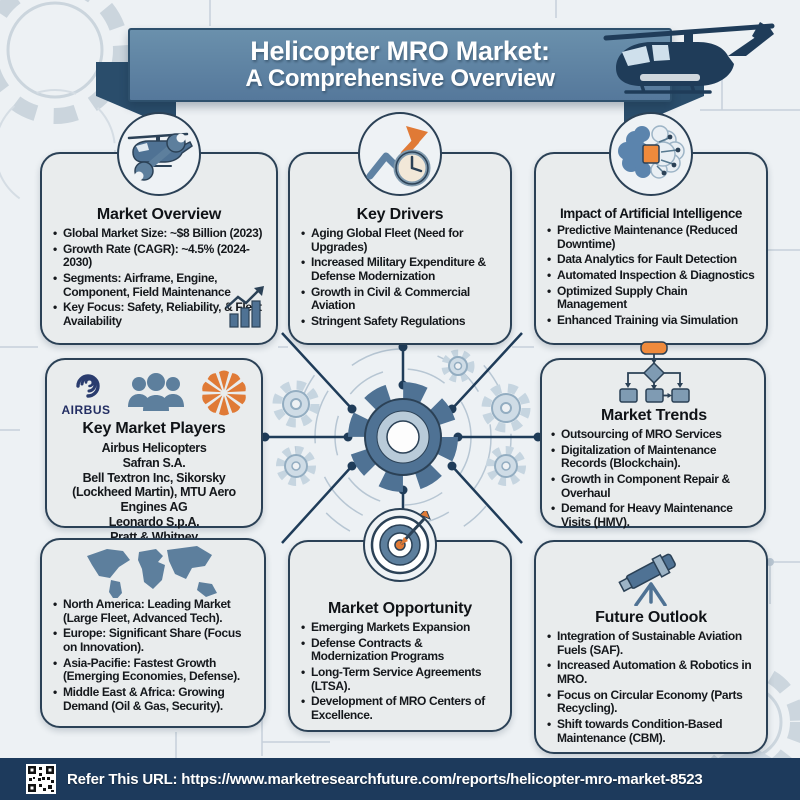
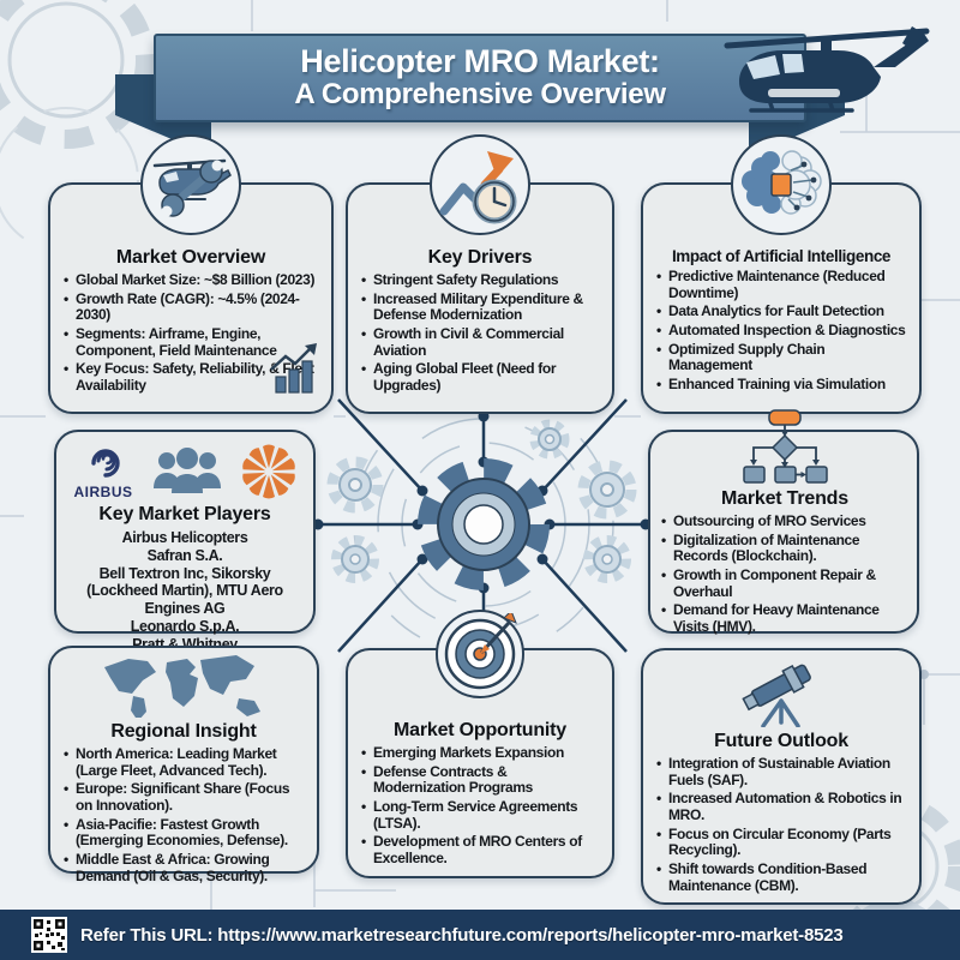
  Helicopter MRO Market:
  A Comprehensive Overview
  Market Overview
  Global Market Size: ~$8 Billion (2023)
  Growth Rate (CAGR): ~4.5% (2024-2030)
  Segments: Airframe, Engine, Component, Field Maintenance
  Key Focus: Safety, Reliability, Fle Availability
  Key Drivers
- Aging Global Fleet (Need for Upgrades)
+ Stringent Safety Regulations
  Increased Military Expenditure & Defense Modernization
  Growth in Civil & Commercial Aviation
- Stringent Safety Regulations
+ Aging Global Fleet (Need for Upgrades)
  Impact of Artificial Intelligence
  Predictive Maintenance (Reduced Downtime)
  Data Analytics for Fault Detection
  Automated Inspection & Diagnostics
  Optimized Supply Chain Management
  Enhanced Training via Simulation
  AIRBUS
  Key Market Players
  Airbus Helicopters
  Safran S.A.
  Bell Textron Inc, Sikorsky (Lockheed Martin), MTU Aero Engines AG
  Leonardo S.p.A.
  Pratt & Whitney
  Market Trends
  Outsourcing of MRO Services
  Digitalization of Maintenance Records (Blockchain).
  Growth in Component Repair & Overhaul
  Demand for Heavy Maintenance Visits (HMV).
+ Regional Insight
  North America: Leading Market (Large Fleet, Advanced Tech).
  Europe: Significant Share (Focus on Innovation).
  Asia-Pacifie: Fastest Growth (Emerging Economies, Defense).
  Middle East & Africa: Growing Demand (Oil & Gas, Security).
  Market Opportunity
  Emerging Markets Expansion
  Defense Contracts & Modernization Programs
  Long-Term Service Agreements (LTSA).
  Development of MRO Centers of Excellence.
  Future Outlook
  Integration of Sustainable Aviation Fuels (SAF).
  Increased Automation & Robotics in MRO.
  Focus on Circular Economy (Parts Recycling).
  Shift towards Condition-Based Maintenance (CBM).
  Refer This URL: https://www.marketresearchfuture.com/reports/helicopter-mro-market-8523
